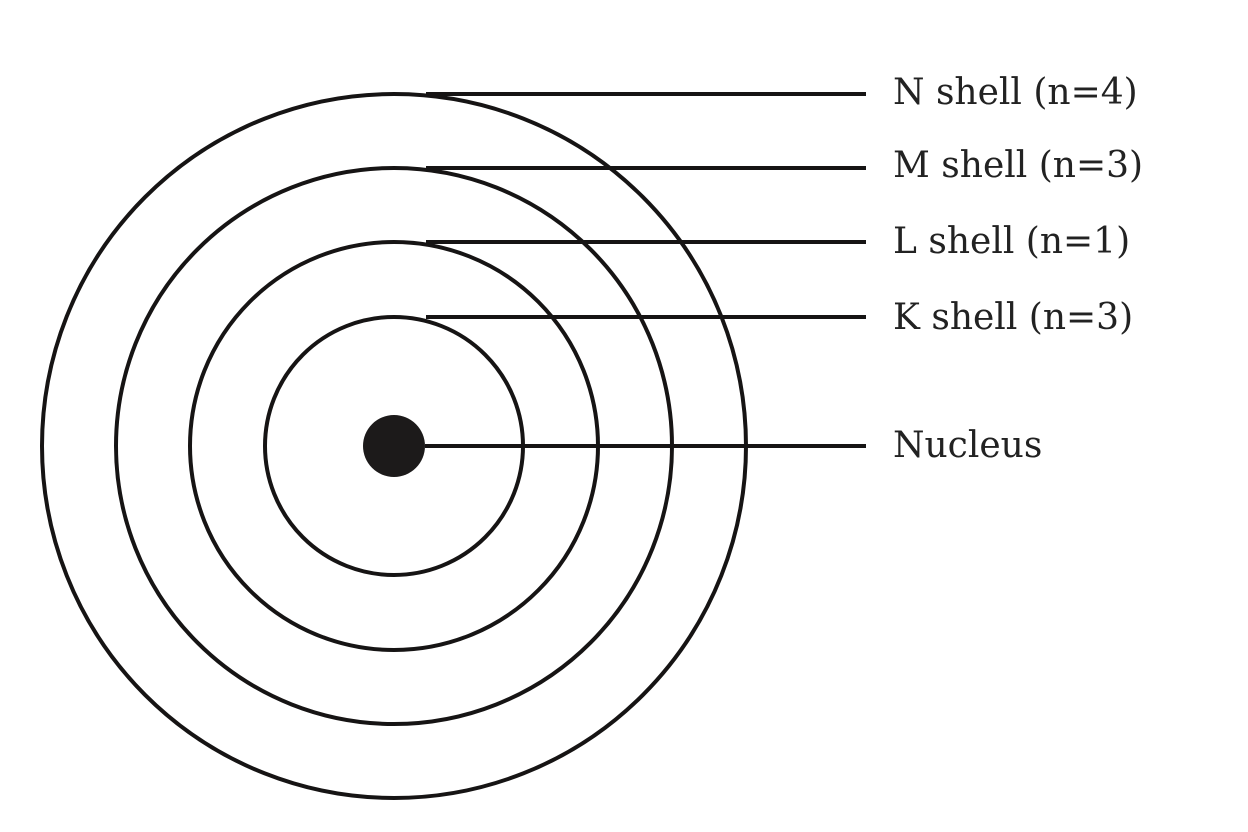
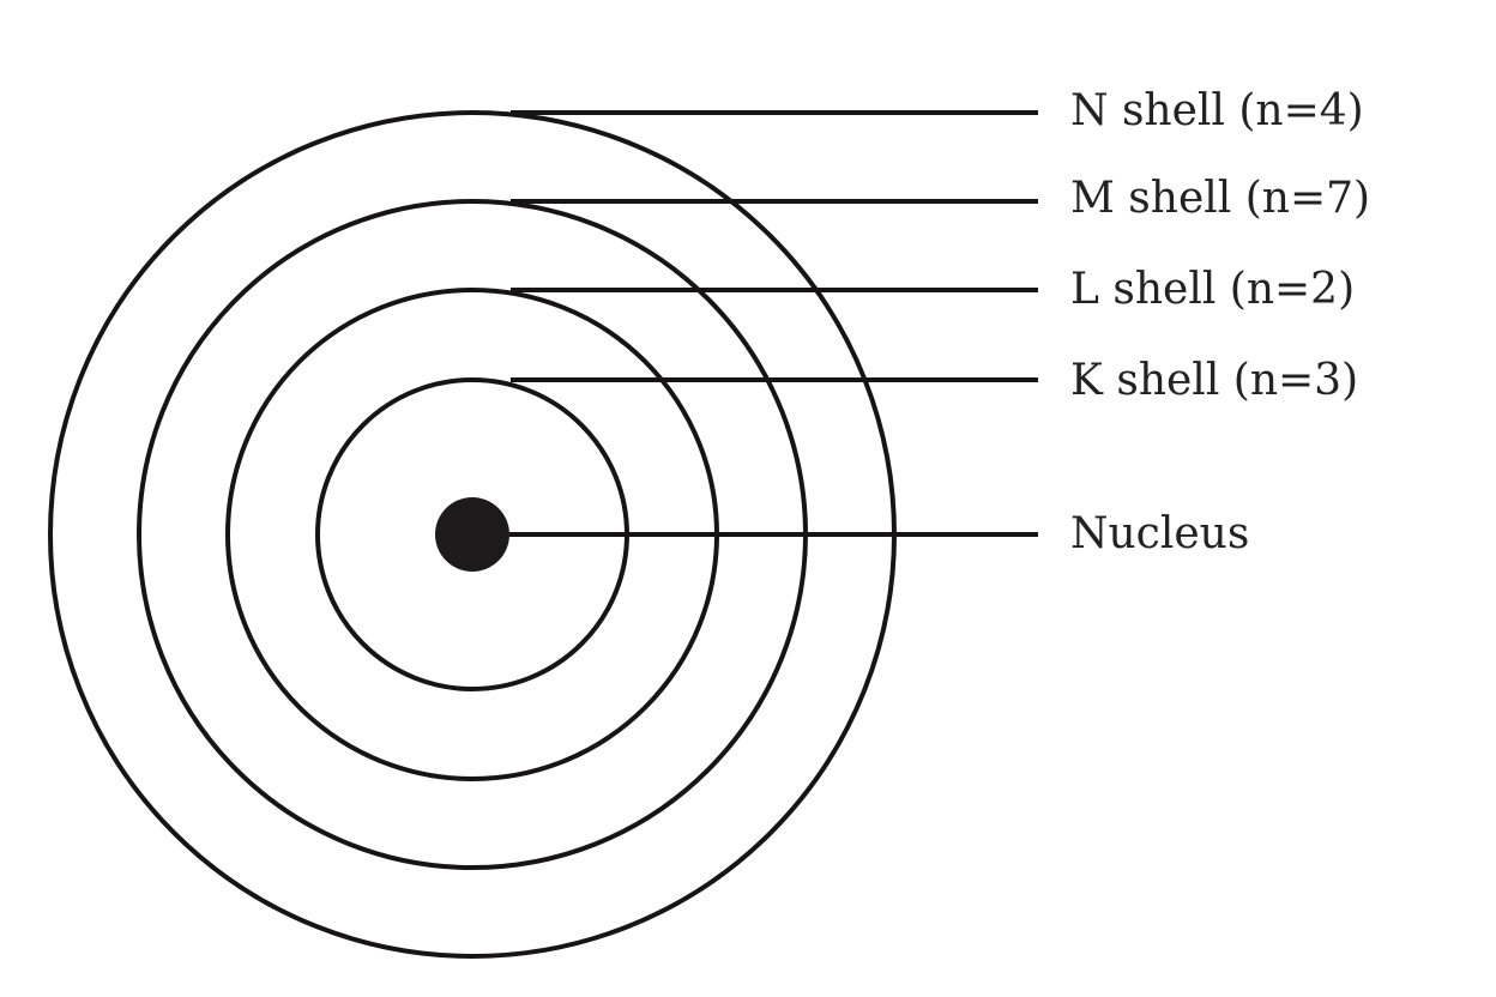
  N shell (n=4)
- M shell (n=3)
+ M shell (n=7)
- L shell (n=1)
+ L shell (n=2)
  K shell (n=3)
  Nucleus
